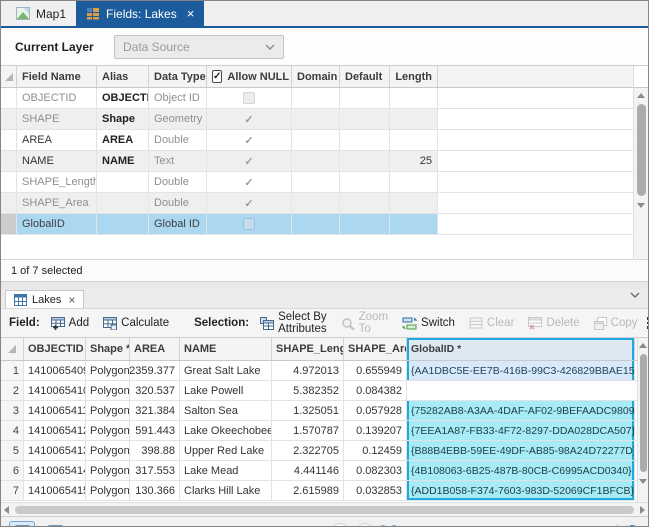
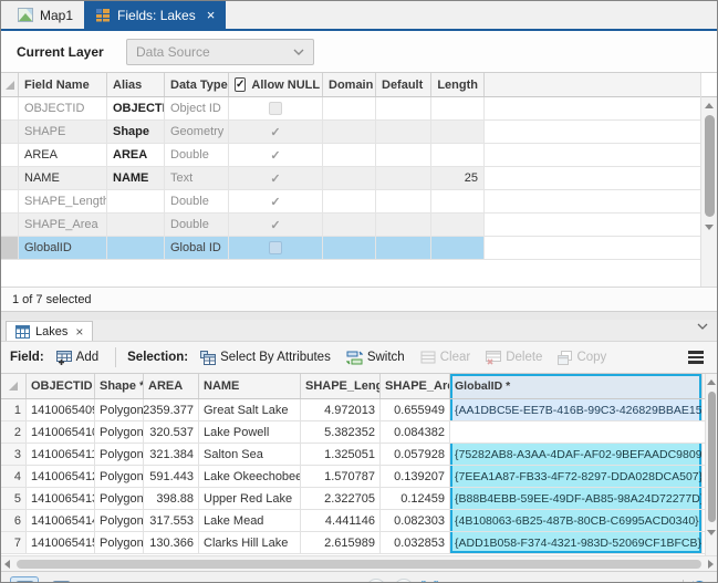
  Map1
  Fields: Lakes
  ×
  Current Layer
  Data Source
  Field Name
  Alias
  Data Type
  ✓
  Allow NULL
  Domain
  Default
  Length
  OBJECTID
  OBJECTI
  Object ID
  SHAPE
  Shape
  Geometry
  ✓
  AREA
  AREA
  Double
  ✓
  NAME
  NAME
  Text
  ✓
  25
  SHAPE_Length
  Double
  ✓
  SHAPE_Area
  Double
  ✓
  GlobalID
  Global ID
  1 of 7 selected
  Lakes
  ×
  Field:
  Add
- Calculate
  Selection:
  Select By Attributes
- Zoom To
  Switch
  Clear
  Delete
  Copy
  OBJECTID
  Shape *
  AREA
  NAME
  SHAPE_Leng
  SHAPE_Ar
  GlobalID *
  1
  141006540
  Polygon
  2359.377
  Great Salt Lake
  4.972013
  0.655949
  {AA1DBC5E-EE7B-416B-99C3-426829BBAE15
  2
  141006541
  Polygon
  320.537
  Lake Powell
  5.382352
  0.084382
  3
  1410065411
  Polygon
  321.384
  Salton Sea
  1.325051
  0.057928
  {75282AB8-A3AA-4DAF-AF02-9BEFAADC9809
  4
  141006541
  Polygon
  591.443
  Lake Okeechobee
  1.570787
  0.139207
  {7EEA1A87-FB33-4F72-8297-DDA028DCA507}
  5
  141006541
  Polygon
  398.88
  Upper Red Lake
  2.322705
  0.12459
  {B88B4EBB-59EE-49DF-AB85-98A24D72277D}
  6
  141006541
  Polygon
  317.553
  Lake Mead
  4.441146
  0.082303
  {4B108063-6B25-487B-80CB-C6995ACD0340}
  7
  141006541
  Polygon
  130.366
  Clarks Hill Lake
  2.615989
  0.032853
- {ADD1B058-F374-7603-983D-52069CF1BFCB}
+ {ADD1B058-F374-4321-983D-52069CF1BFCB}
